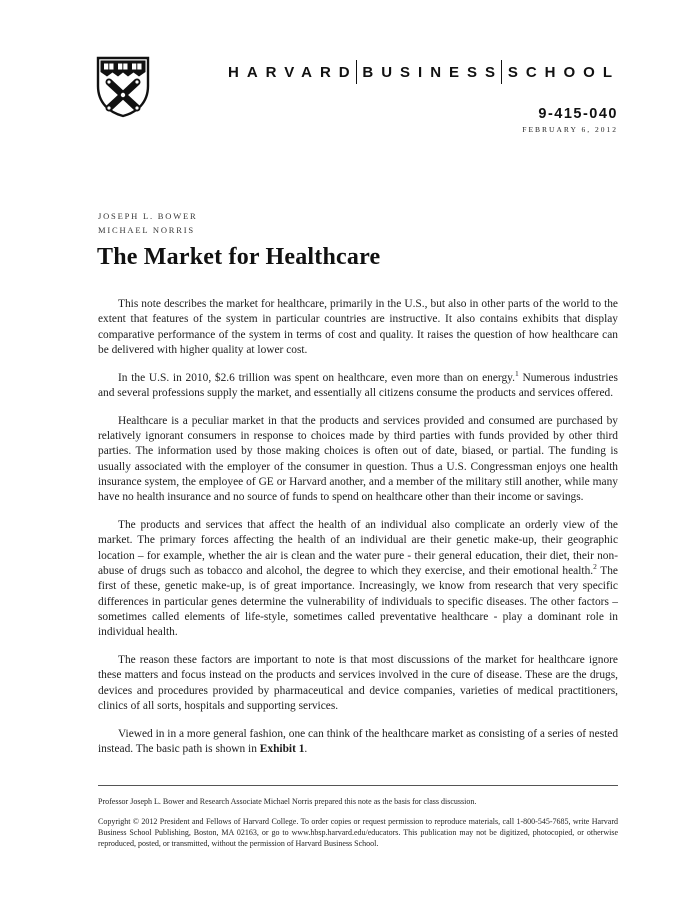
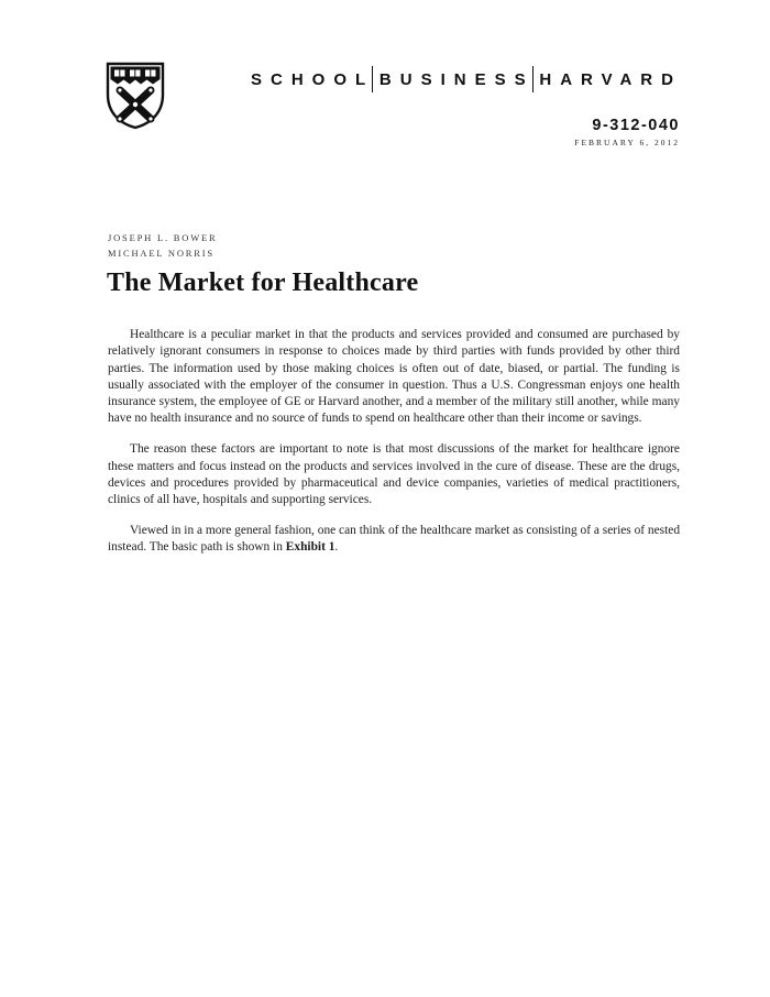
- HARVARD
+ SCHOOL
  BUSINESS
- SCHOOL
+ HARVARD
- 9-415-040
+ 9-312-040
  FEBRUARY 6, 2012
  JOSEPH L. BOWER
  MICHAEL NORRIS
  The Market for Healthcare
- This note describes the market for healthcare, primarily in the U.S., but also in other parts of the world to the extent that features of the system in particular countries are instructive. It also contains exhibits that display comparative performance of the system in terms of cost and quality. It raises the question of how healthcare can be delivered with higher quality at lower cost.
- In the U.S. in 2010, $2.6 trillion was spent on healthcare, even more than on energy.1 Numerous industries and several professions supply the market, and essentially all citizens consume the products and services offered.
  Healthcare is a peculiar market in that the products and services provided and consumed are purchased by relatively ignorant consumers in response to choices made by third parties with funds provided by other third parties. The information used by those making choices is often out of date, biased, or partial. The funding is usually associated with the employer of the consumer in question. Thus a U.S. Congressman enjoys one health insurance system, the employee of GE or Harvard another, and a member of the military still another, while many have no health insurance and no source of funds to spend on healthcare other than their income or savings.
- The products and services that affect the health of an individual also complicate an orderly view of the market. The primary forces affecting the health of an individual are their genetic make-up, their geographic location – for example, whether the air is clean and the water pure - their general education, their diet, their non-abuse of drugs such as tobacco and alcohol, the degree to which they exercise, and their emotional health.2 The first of these, genetic make-up, is of great importance. Increasingly, we know from research that very specific differences in particular genes determine the vulnerability of individuals to specific diseases. The other factors – sometimes called elements of life-style, sometimes called preventative healthcare - play a dominant role in individual health.
- The reason these factors are important to note is that most discussions of the market for healthcare ignore these matters and focus instead on the products and services involved in the cure of disease. These are the drugs, devices and procedures provided by pharmaceutical and device companies, varieties of medical practitioners, clinics of all sorts, hospitals and supporting services.
+ The reason these factors are important to note is that most discussions of the market for healthcare ignore these matters and focus instead on the products and services involved in the cure of disease. These are the drugs, devices and procedures provided by pharmaceutical and device companies, varieties of medical practitioners, clinics of all have, hospitals and supporting services.
  Viewed in in a more general fashion, one can think of the healthcare market as consisting of a series of nested instead. The basic path is shown in Exhibit 1.
- Professor Joseph L. Bower and Research Associate Michael Norris prepared this note as the basis for class discussion.
- Copyright © 2012 President and Fellows of Harvard College. To order copies or request permission to reproduce materials, call 1-800-545-7685, write Harvard Business School Publishing, Boston, MA 02163, or go to www.hbsp.harvard.edu/educators. This publication may not be digitized, photocopied, or otherwise reproduced, posted, or transmitted, without the permission of Harvard Business School.
